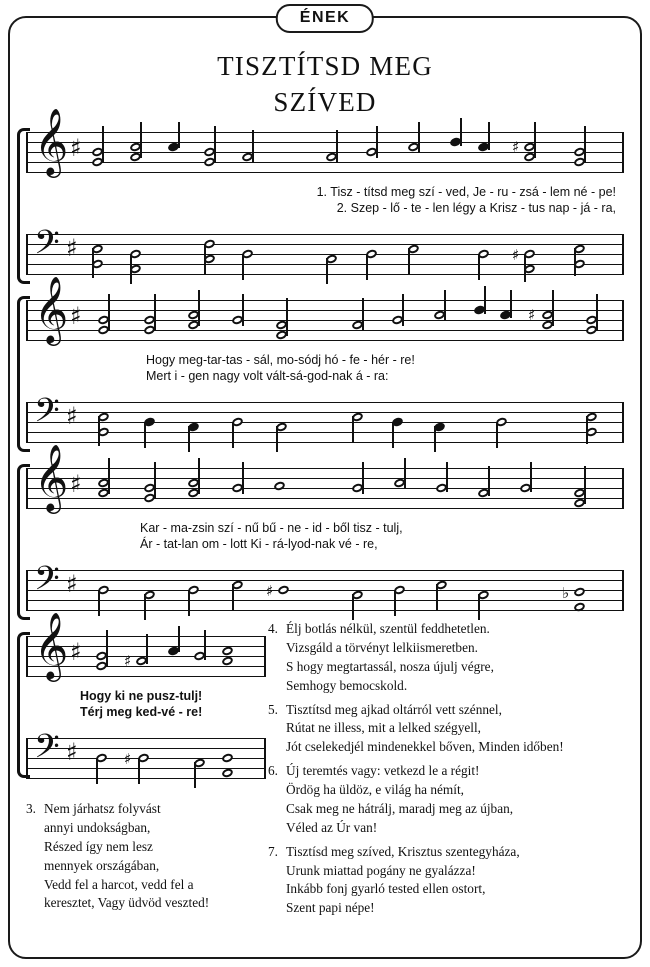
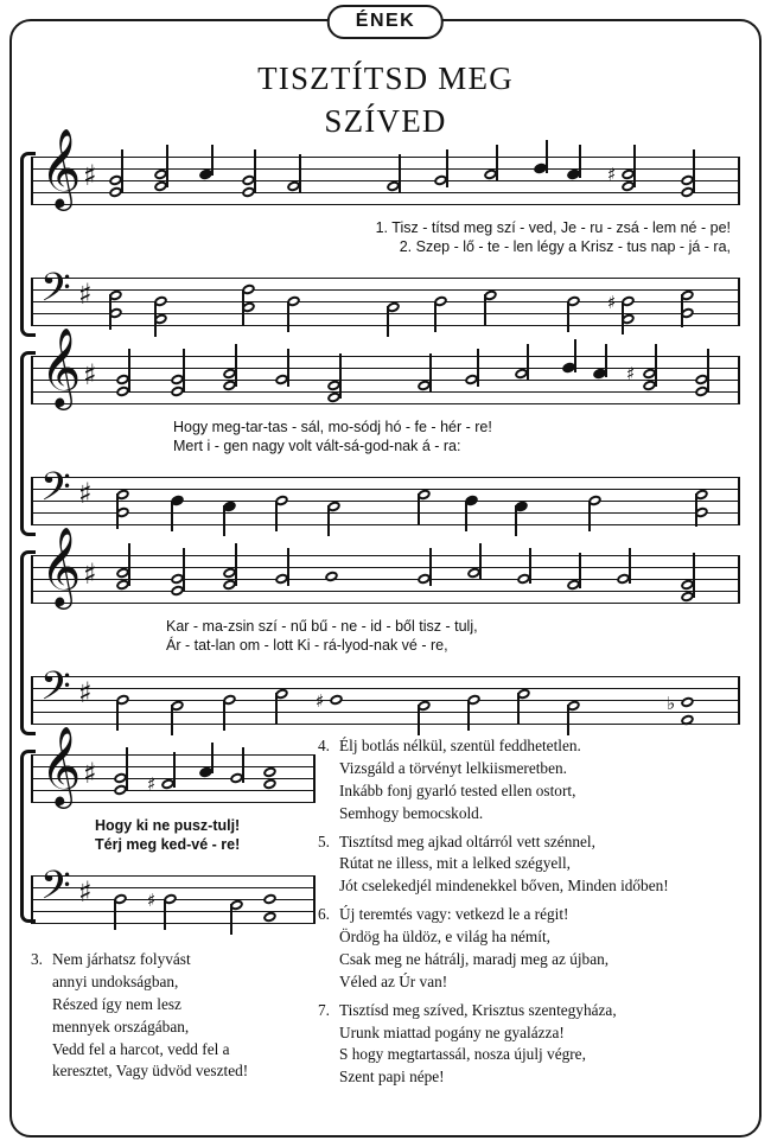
  ÉNEK
  TISZTÍTSD MEG
  SZÍVED
  𝄞
  ♯
  ♯
  1. Tisz - títsd meg szí - ved, Je - ru - zsá - lem né - pe!
  2. Szep - lő - te - len légy a Krisz - tus nap - já - ra,
  𝄢
  ♯
  ♯
  𝄞
  ♯
  ♯
  Hogy meg-tar-tas - sál, mo-sódj hó - fe - hér - re!
  Mert i - gen nagy volt vált-sá-god-nak á - ra:
  𝄢
  ♯
  𝄞
  ♯
  Kar - ma-zsin szí - nű bű - ne - id - ből tisz - tulj,
  Ár - tat-lan om - lott Ki - rá-lyod-nak vé - re,
  𝄢
  ♯
  ♯
  ♭
  𝄞
  ♯
  ♯
  Hogy ki ne pusz-tulj!
  Térj meg ked-vé - re!
  𝄢
  ♯
  ♯
  3.
  Nem járhatsz folyvást
  annyi undokságban,
  Részed így nem lesz
  mennyek országában,
  Vedd fel a harcot, vedd fel a
  keresztet, Vagy üdvöd veszted!
  4.
  Élj botlás nélkül, szentül feddhetetlen.
  Vizsgáld a törvényt lelkiismeretben.
- S hogy megtartassál, nosza újulj végre,
+ Inkább fonj gyarló tested ellen ostort,
  Semhogy bemocskold.
  5.
  Tisztítsd meg ajkad oltárról vett szénnel,
  Rútat ne illess, mit a lelked szégyell,
  Jót cselekedjél mindenekkel bőven, Minden időben!
  6.
  Új teremtés vagy: vetkezd le a régit!
  Ördög ha üldöz, e világ ha némít,
  Csak meg ne hátrálj, maradj meg az újban,
  Véled az Úr van!
  7.
  Tisztísd meg szíved, Krisztus szentegyháza,
  Urunk miattad pogány ne gyalázza!
- Inkább fonj gyarló tested ellen ostort,
+ S hogy megtartassál, nosza újulj végre,
  Szent papi népe!
